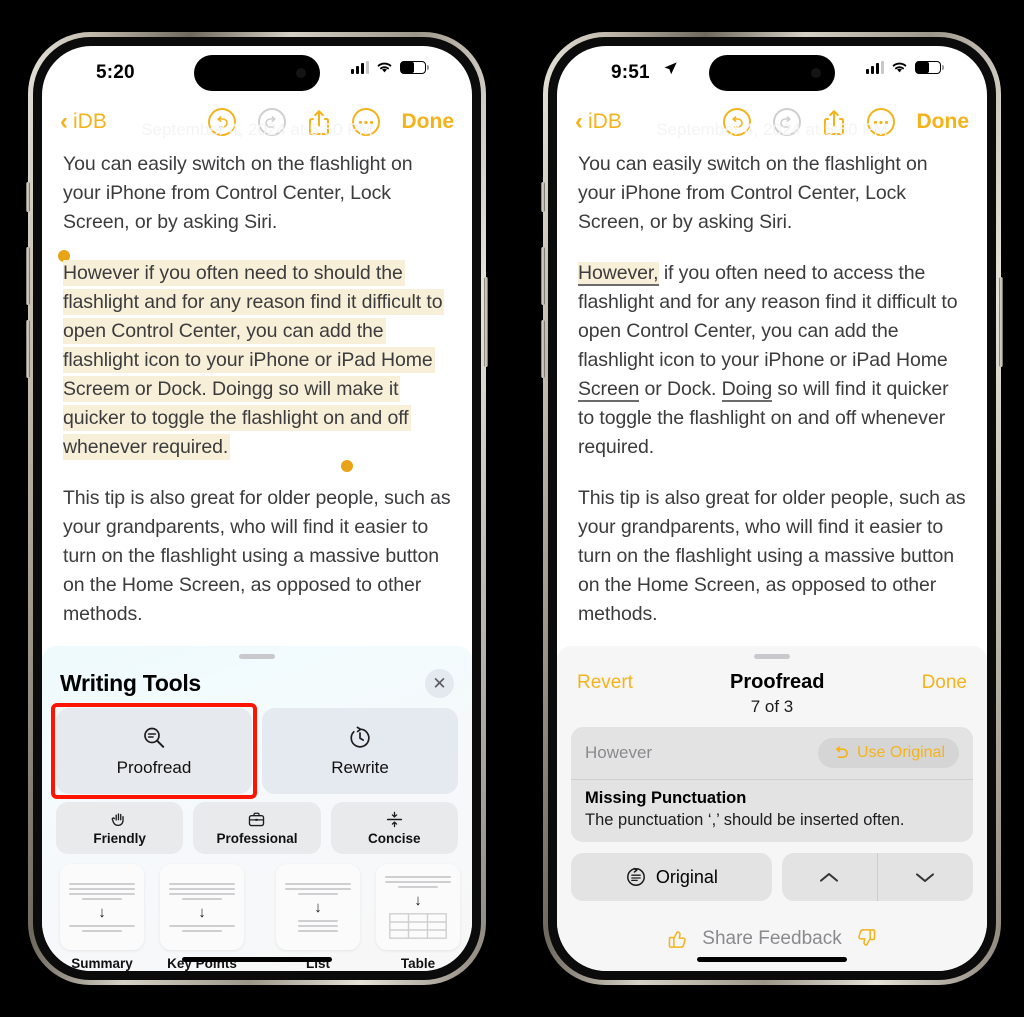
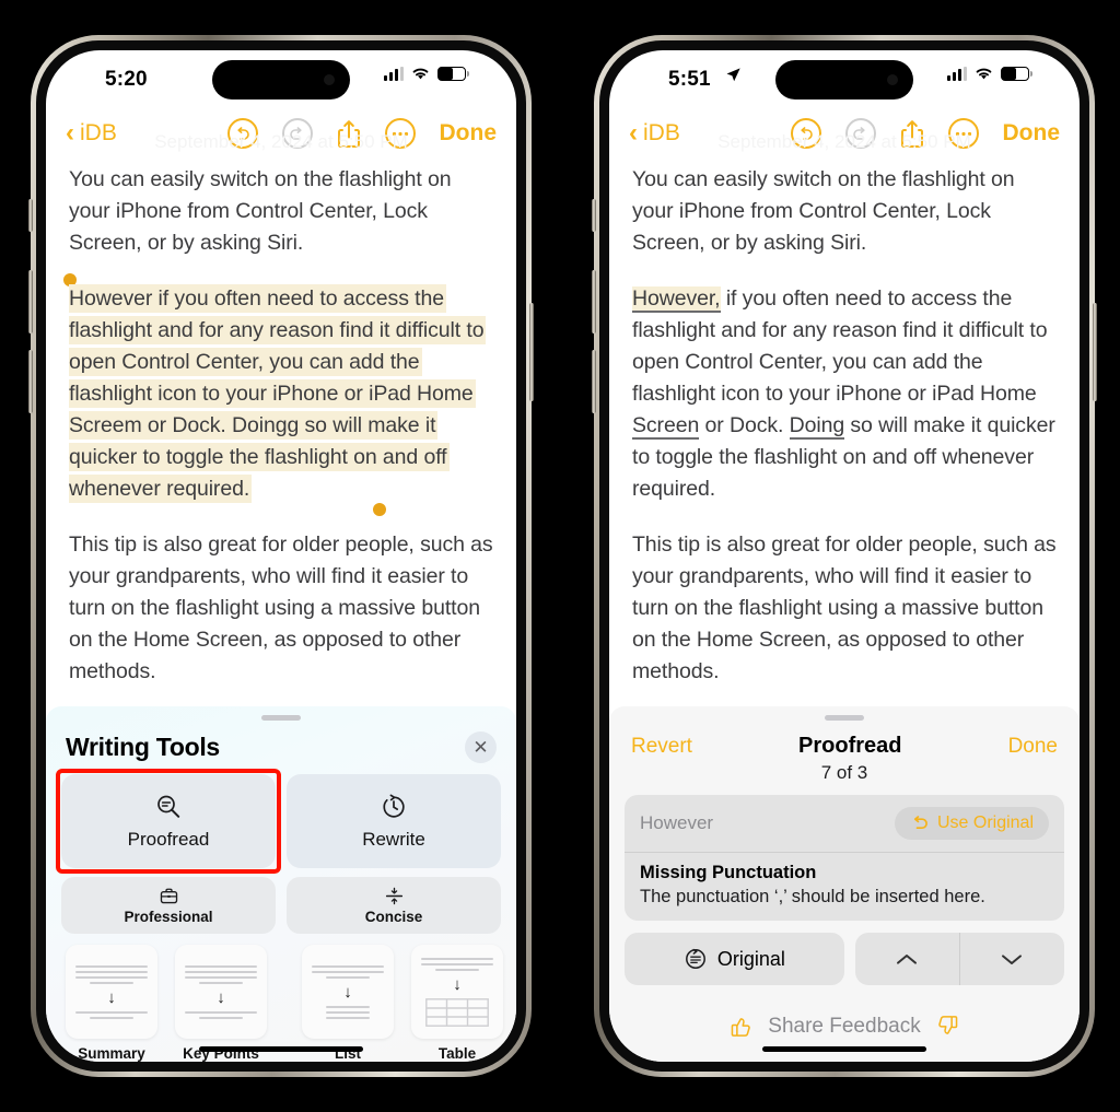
  5:20
  September 4, 2024 at 5:50 PM
  ‹
  iDB
  Done
  You can easily switch on the flashlight on your iPhone from Control Center, Lock Screen, or by asking Siri.
- However if you often need to should the flashlight and for any reason find it difficult to open Control Center, you can add the flashlight icon to your iPhone or iPad Home Screem or Dock. Doingg so will make it quicker to toggle the flashlight on and off whenever required.
+ However if you often need to access the flashlight and for any reason find it difficult to open Control Center, you can add the flashlight icon to your iPhone or iPad Home Screem or Dock. Doingg so will make it quicker to toggle the flashlight on and off whenever required.
  This tip is also great for older people, such as your grandparents, who will find it easier to turn on the flashlight using a massive button on the Home Screen, as opposed to other methods.
  Writing Tools
  ✕
  Proofread
  Rewrite
- Friendly
  Professional
  Concise
  ↓
  Summary
  ↓
  Key Points
  ↓
  List
  ↓
  Table
- 9:51
+ 5:51
  September 4, 2024 at 5:50 PM
  ‹
  iDB
  Done
  You can easily switch on the flashlight on your iPhone from Control Center, Lock Screen, or by asking Siri.
- However, if you often need to access the flashlight and for any reason find it difficult to open Control Center, you can add the flashlight icon to your iPhone or iPad Home Screen or Dock. Doing so will find it quicker to toggle the flashlight on and off whenever required.
+ However, if you often need to access the flashlight and for any reason find it difficult to open Control Center, you can add the flashlight icon to your iPhone or iPad Home Screen or Dock. Doing so will make it quicker to toggle the flashlight on and off whenever required.
  This tip is also great for older people, such as your grandparents, who will find it easier to turn on the flashlight using a massive button on the Home Screen, as opposed to other methods.
  Revert
  Proofread
  Done
  7 of 3
  However
  Use Original
  Missing Punctuation
- The punctuation ‘,’ should be inserted often.
+ The punctuation ‘,’ should be inserted here.
  Original
  Share Feedback
